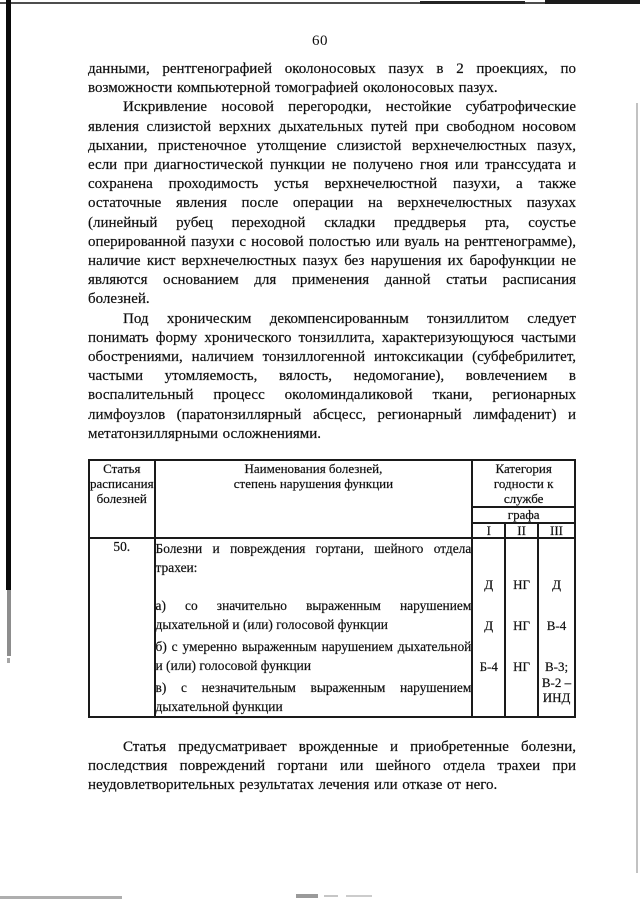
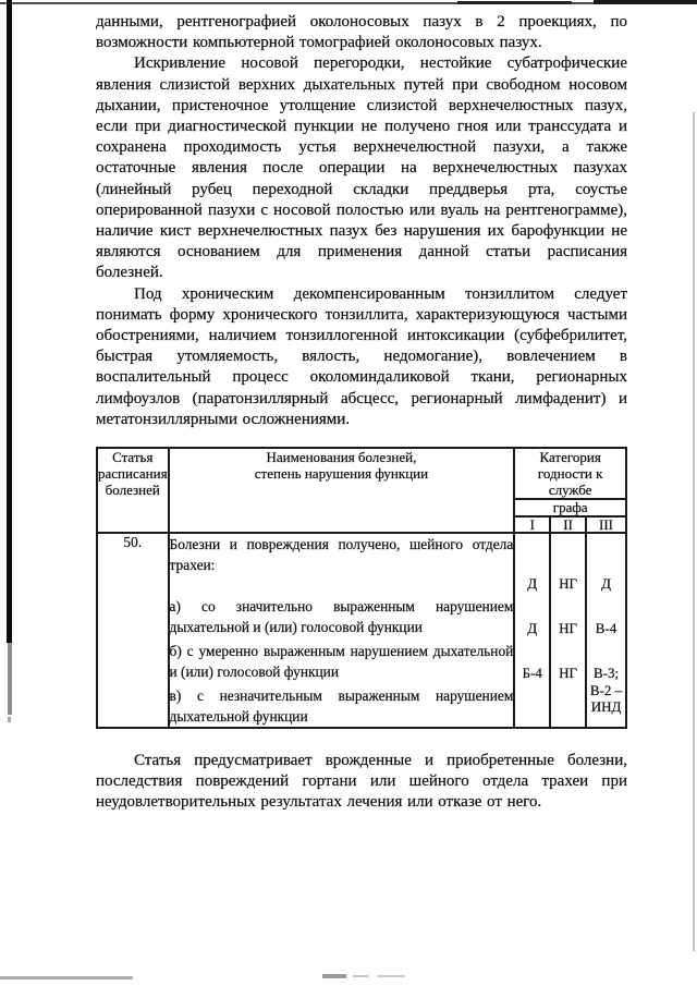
- 60
  данными, рентгенографией околоносовых пазух в 2 проекциях, по возможности компьютерной томографией околоносовых пазух.
  Искривление носовой перегородки, нестойкие субатрофические явления слизистой верхних дыхательных путей при свободном носовом дыхании, пристеночное утолщение слизистой верхнечелюстных пазух, если при диагностической пункции не получено гноя или транссудата и сохранена проходимость устья верхнечелюстной пазухи, а также остаточные явления после операции на верхнечелюстных пазухах (линейный рубец переходной складки преддверья рта, соустье оперированной пазухи с носовой полостью или вуаль на рентгенограмме), наличие кист верхнечелюстных пазух без нарушения их барофункции не являются основанием для применения данной статьи расписания болезней.
- Под хроническим декомпенсированным тонзиллитом следует понимать форму хронического тонзиллита, характеризующуюся частыми обострениями, наличием тонзиллогенной интоксикации (субфебрилитет, частыми утомляемость, вялость, недомогание), вовлечением в воспалительный процесс околоминдаликовой ткани, регионарных лимфоузлов (паратонзиллярный абсцесс, регионарный лимфаденит) и метатонзиллярными осложнениями.
+ Под хроническим декомпенсированным тонзиллитом следует понимать форму хронического тонзиллита, характеризующуюся частыми обострениями, наличием тонзиллогенной интоксикации (субфебрилитет, быстрая утомляемость, вялость, недомогание), вовлечением в воспалительный процесс околоминдаликовой ткани, регионарных лимфоузлов (паратонзиллярный абсцесс, регионарный лимфаденит) и метатонзиллярными осложнениями.
  Статья расписания болезней	Наименования болезней, степень нарушения функции	Категория годности к службе
  графа
  I	II	III
- 50.	Болезни и повреждения гортани, шейного отдела трахеи: а) со значительно выраженным нарушением дыхательной и (или) голосовой функции б) с умеренно выраженным нарушением дыхательной и (или) голосовой функции в) с незначительным выраженным нарушением дыхательной функции	Д Д Б-4	НГ НГ НГ	Д В-4 В-3; В-2 – ИНД
+ 50.	Болезни и повреждения получено, шейного отдела трахеи: а) со значительно выраженным нарушением дыхательной и (или) голосовой функции б) с умеренно выраженным нарушением дыхательной и (или) голосовой функции в) с незначительным выраженным нарушением дыхательной функции	Д Д Б-4	НГ НГ НГ	Д В-4 В-3; В-2 – ИНД
  Статья предусматривает врожденные и приобретенные болезни, последствия повреждений гортани или шейного отдела трахеи при неудовлетворительных результатах лечения или отказе от него.
